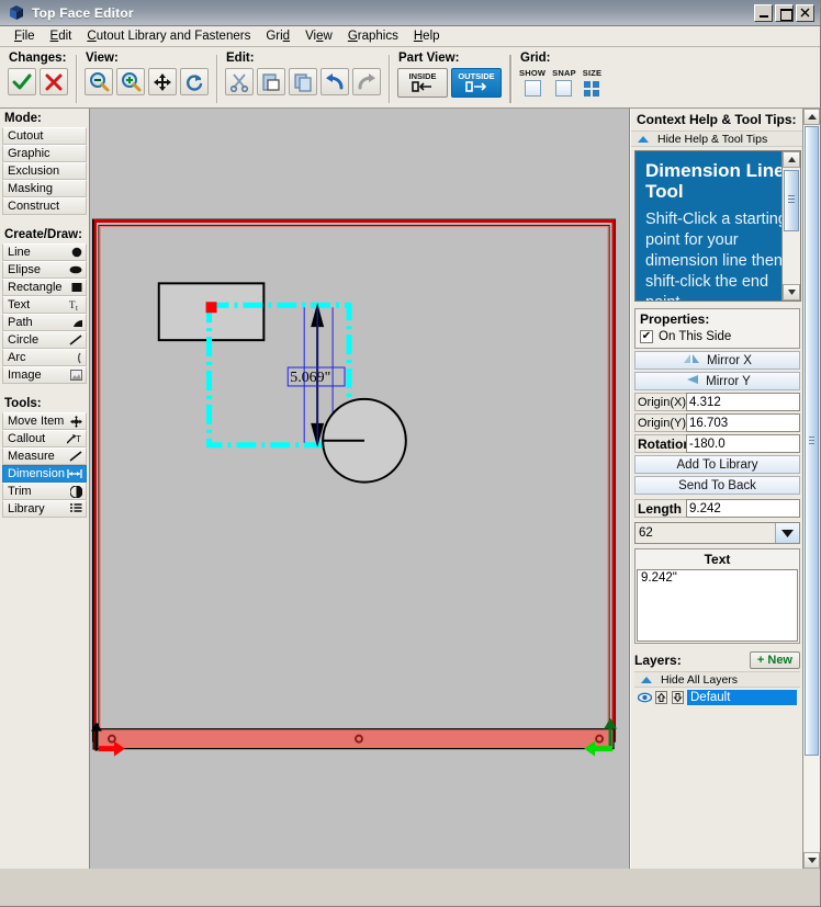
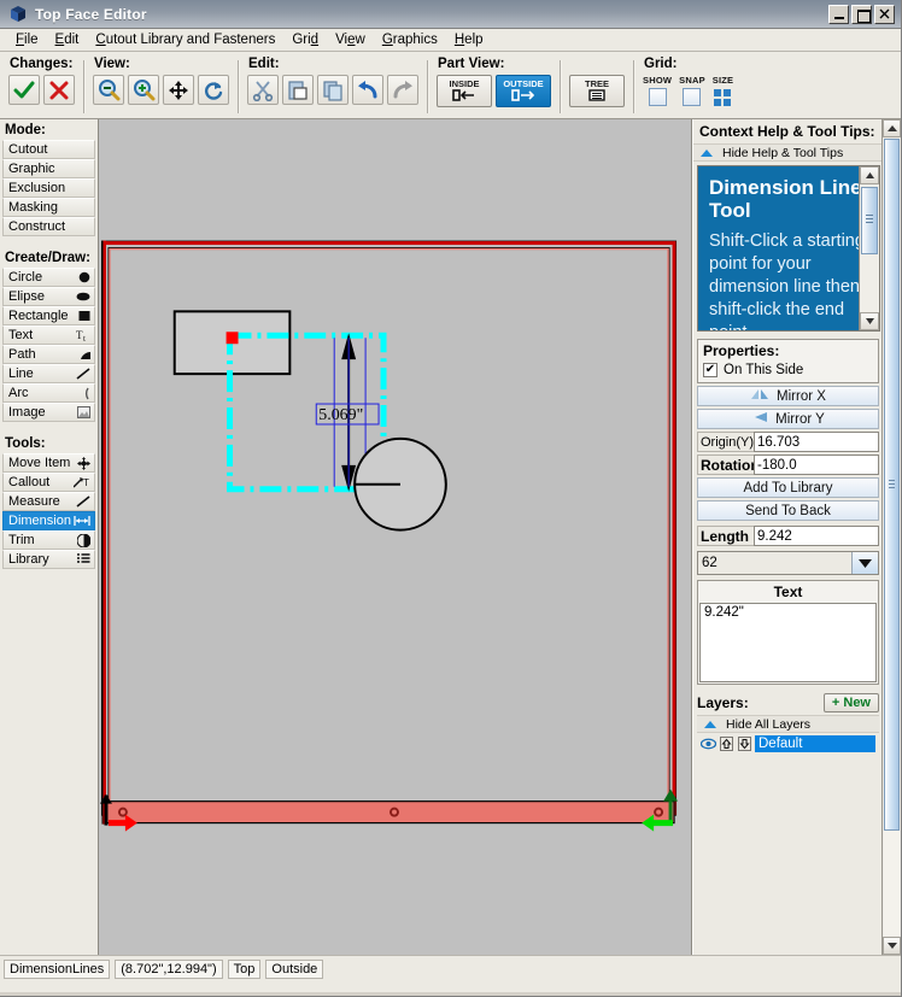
  Top Face Editor
  File
  Edit
  Cutout Library and Fasteners
  Grid
  View
  Graphics
  Help
  Changes:
  View:
  Edit:
  Part View:
  INSIDE
  OUTSIDE
+ TREE
  Grid:
  SHOW
  SNAP
  SIZE
  Mode:
  Cutout
  Graphic
  Exclusion
  Masking
  Construct
  Create/Draw:
- Line
+ Circle
  Elipse
  Rectangle
  Text
  T
  t
  Path
- Circle
+ Line
  Arc
  Image
  Tools:
  Move Item
  Callout
  T
  Measure
  Dimension
  Trim
  Library
  5.069"
  Context Help & Tool Tips:
  Hide Help & Tool Tips
  Dimension Line Tool
  Shift-Click a startin point for your dimension line then shift-click the end
  Properties:
  ✔
  On This Side
  Mirror X
  Mirror Y
- Origin(X)
- 4.312
  Origin(Y)
  16.703
  Rotatio
  -180.0
  Add To Library
  Send To Back
  Length
  9.242
  62
  Text
  9.242"
  Layers:
  + New
  Hide All Layers
  Default
+ DimensionLines
+ (8.702",12.994")
+ Top
+ Outside
